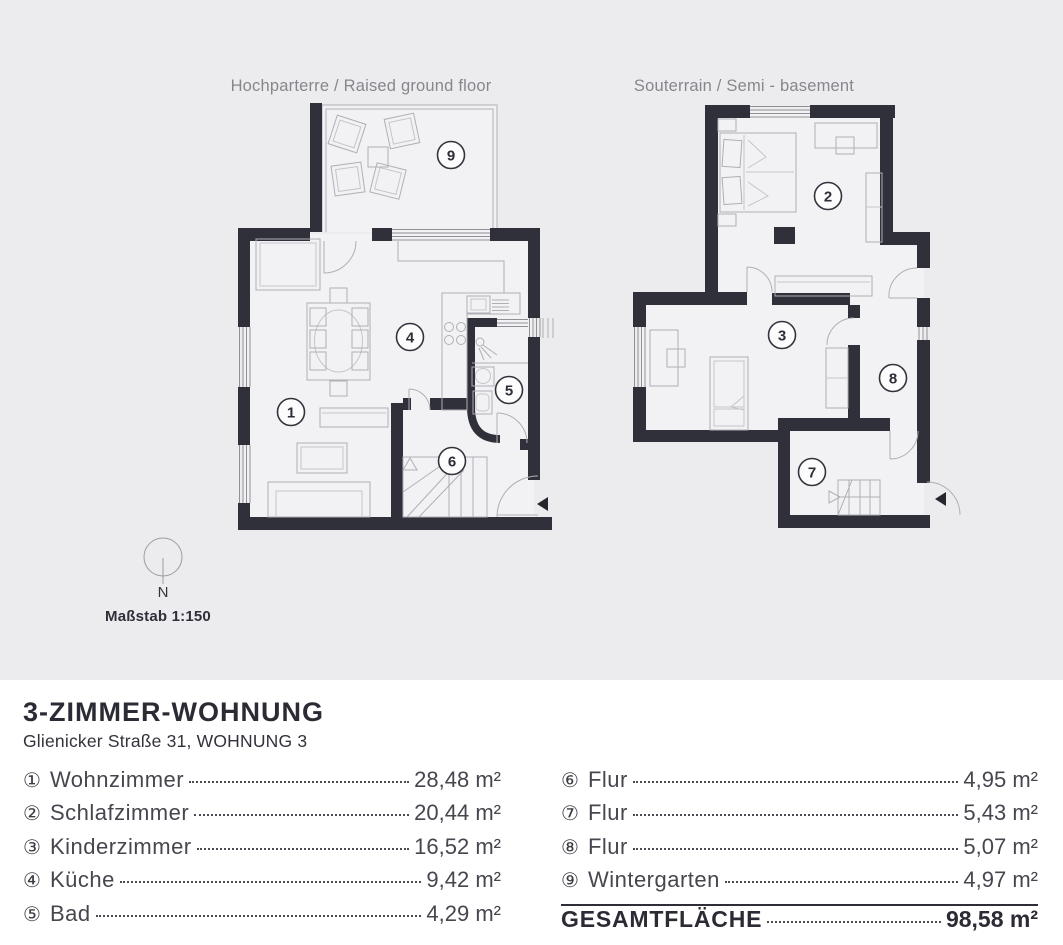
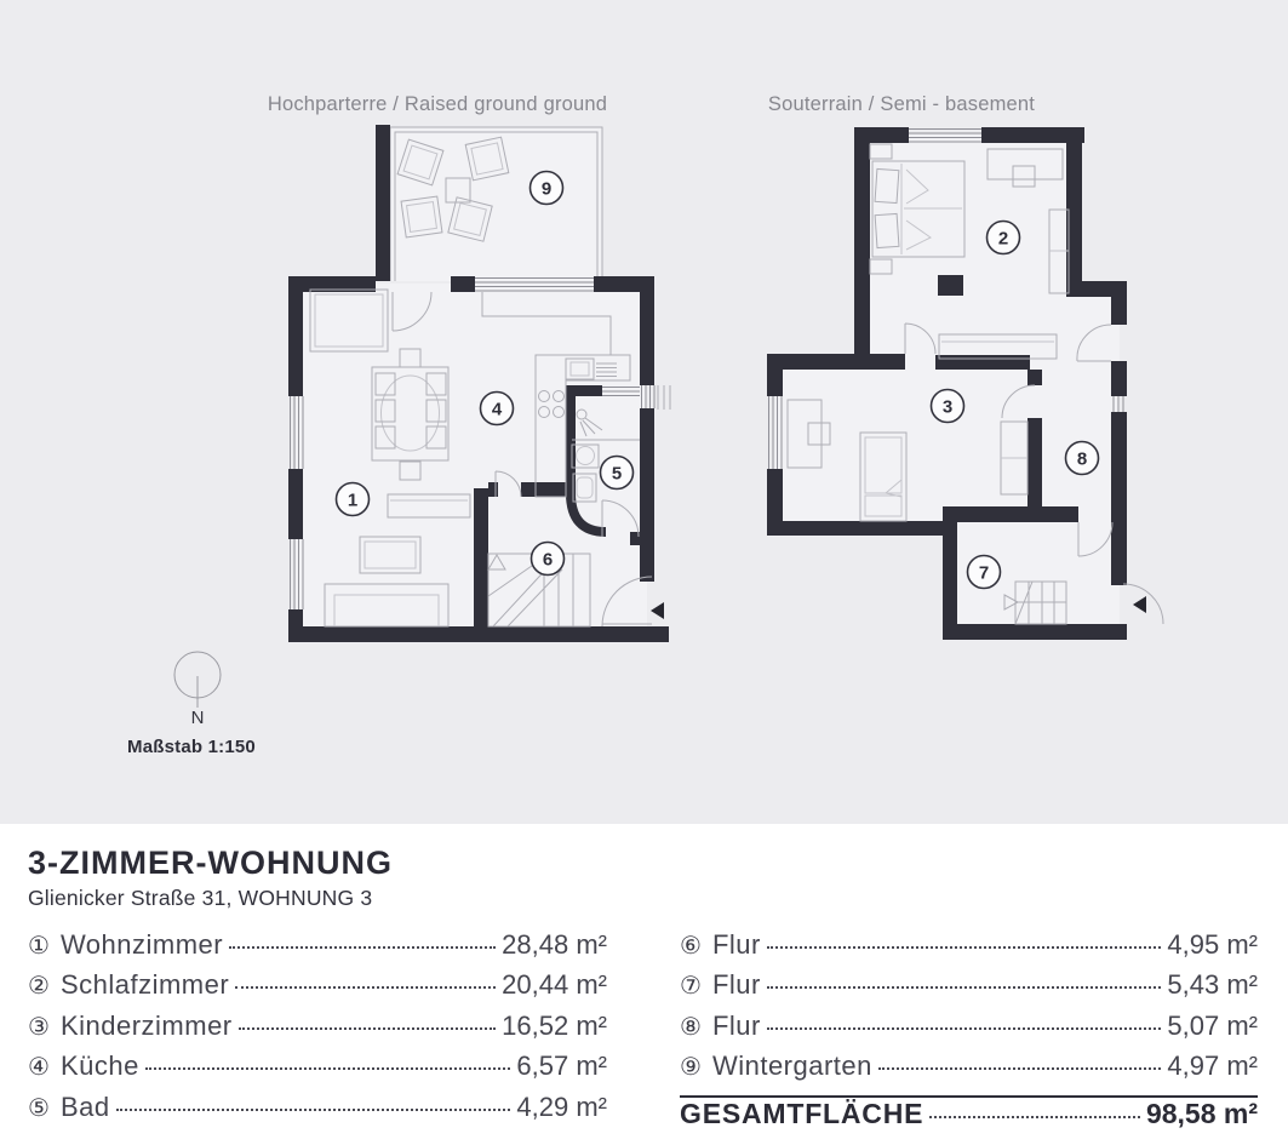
- Hochparterre / Raised ground floor
+ Hochparterre / Raised ground ground
  Souterrain / Semi - basement
  1
  4
  5
  6
  9
  2
  3
  7
  8
  N
  Maßstab 1:150
  3-ZIMMER-WOHNUNG
  Glienicker Straße 31, WOHNUNG 3
  ①
  Wohnzimmer
  28,48 m²
  ②
  Schlafzimmer
  20,44 m²
  ③
  Kinderzimmer
  16,52 m²
  ④
  Küche
- 9,42 m²
+ 6,57 m²
  ⑤
  Bad
  4,29 m²
  ⑥
  Flur
  4,95 m²
  ⑦
  Flur
  5,43 m²
  ⑧
  Flur
  5,07 m²
  ⑨
  Wintergarten
  4,97 m²
  GESAMTFLÄCHE
  98,58 m²
